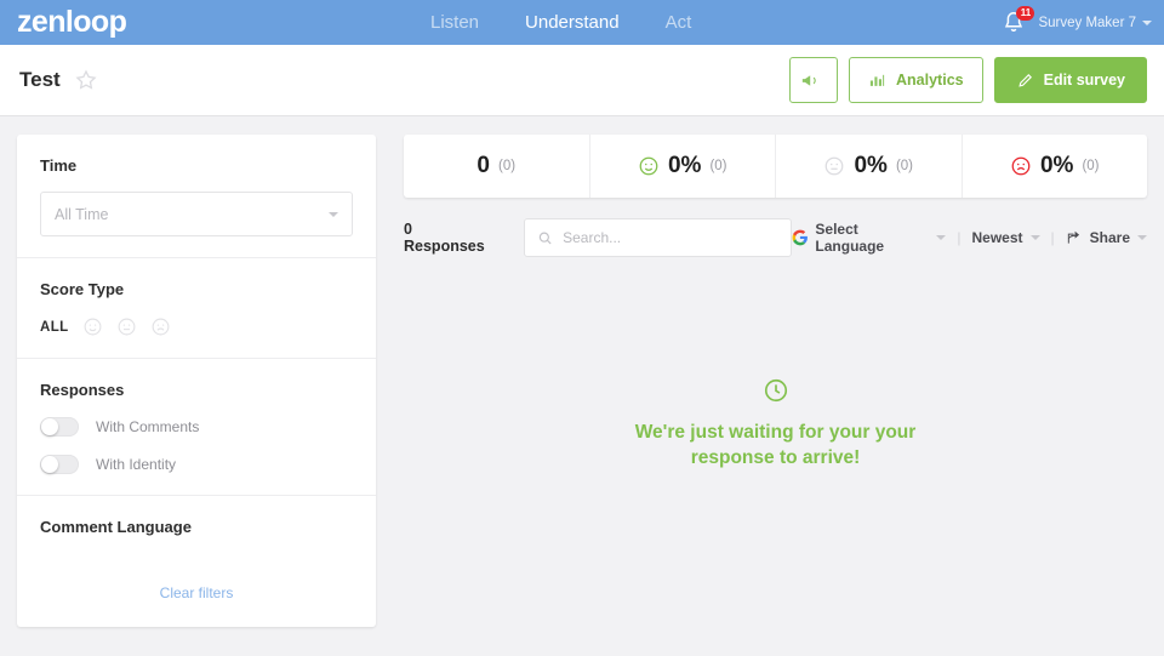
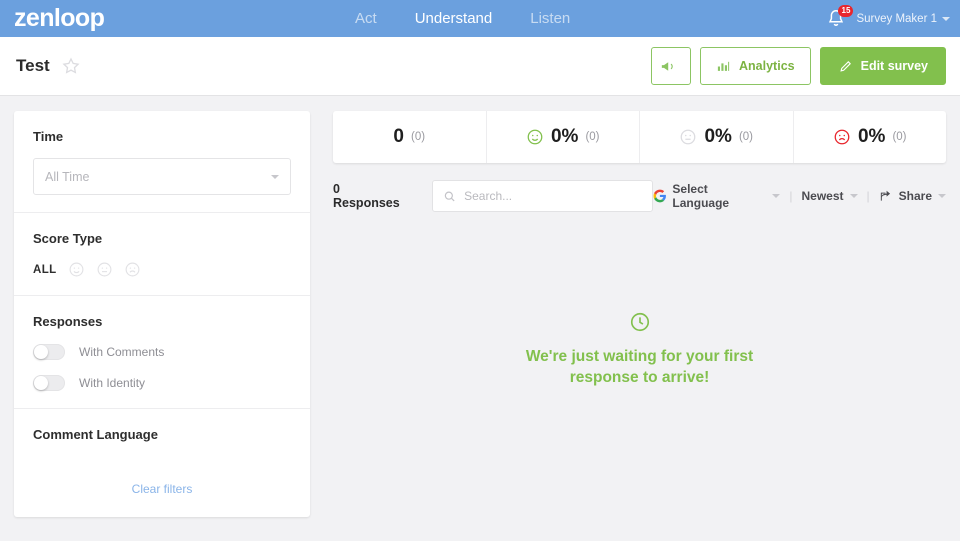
  zenloop
- Listen
+ Act
  Understand
- Act
+ Listen
- 11
+ 15
- Survey Maker 7
+ Survey Maker 1
  Test
  Analytics
  Edit survey
  Time
  All Time
  Score Type
  ALL
  Responses
  With Comments
  With Identity
  Comment Language
  Clear filters
  0
  (0)
  0%
  (0)
  0%
  (0)
  0%
  (0)
  0 Responses
  Search...
  Select Language
  Newest
  Share
- We're just waiting for your your response to arrive!
+ We're just waiting for your first response to arrive!
